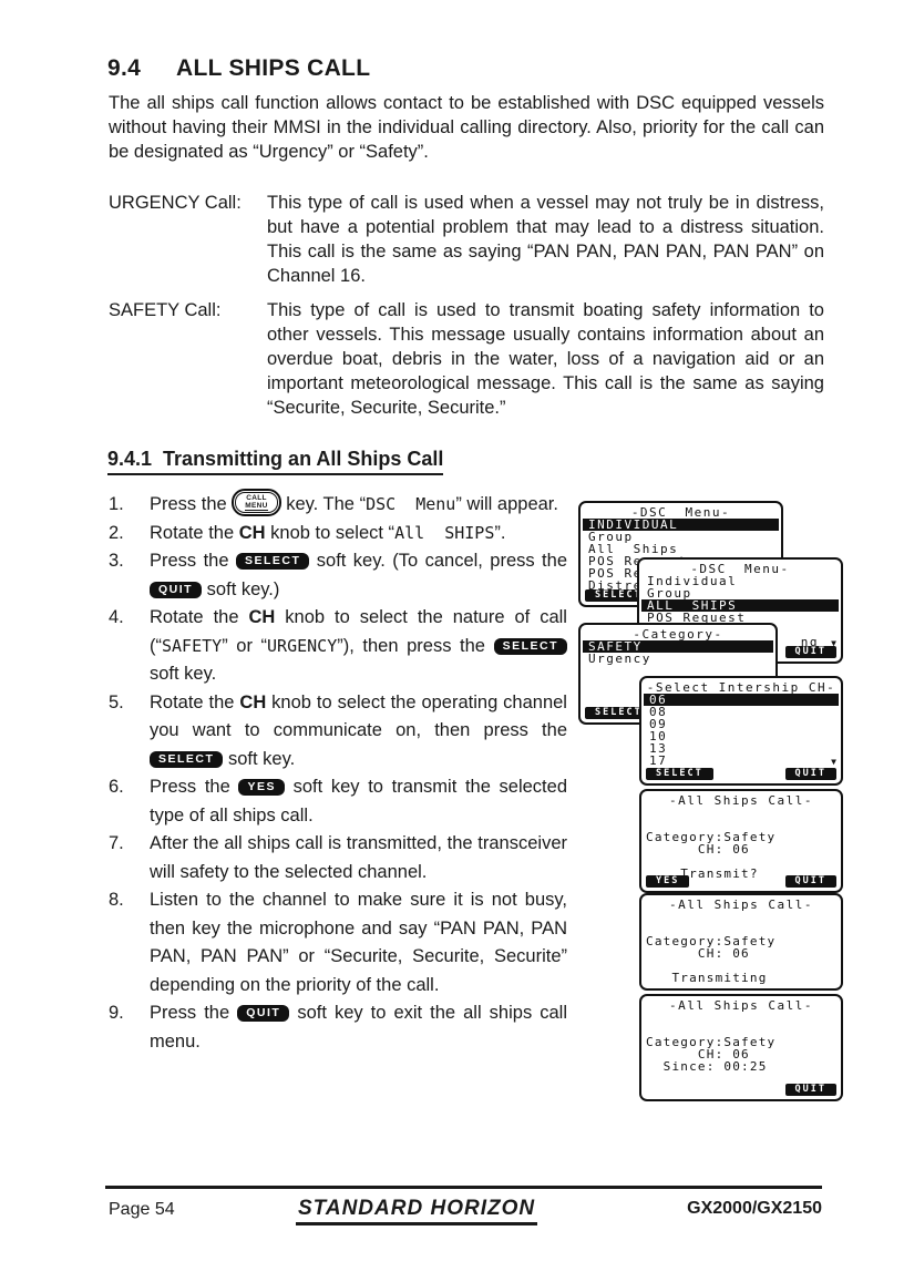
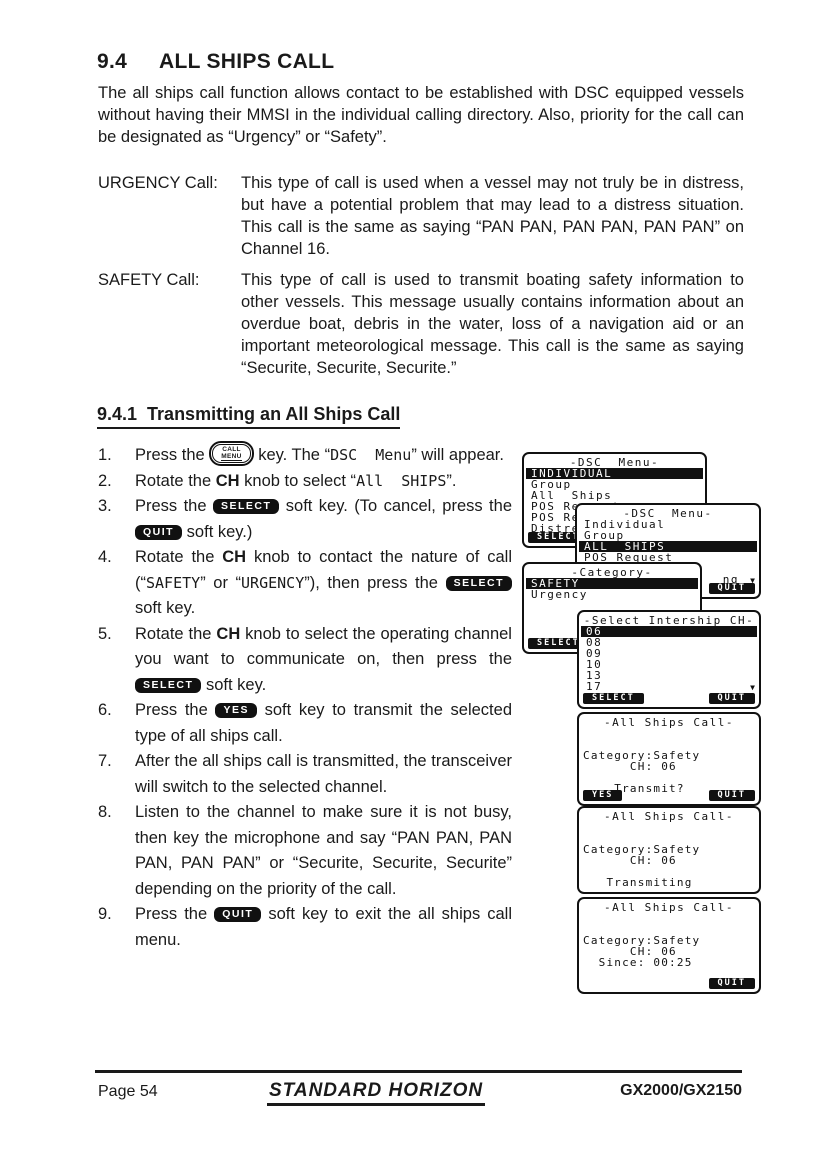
  9.4 ALL SHIPS CALL
  The all ships call function allows contact to be established with DSC equipped vessels without having their MMSI in the individual calling directory. Also, priority for the call can be designated as “Urgency” or “Safety”.
  URGENCY Call:
  This type of call is used when a vessel may not truly be in distress, but have a potential problem that may lead to a distress situation. This call is the same as saying “PAN PAN, PAN PAN, PAN PAN” on Channel 16.
  SAFETY Call:
  This type of call is used to transmit boating safety information to other vessels. This message usually contains information about an overdue boat, debris in the water, loss of a navigation aid or an important meteorological message. This call is the same as saying “Securite, Securite, Securite.”
  9.4.1 Transmitting an All Ships Call
  1.
  Press the
  key. The “DSC Menu” will appear.
  2.
  Rotate the CH knob to select “All SHIPS”.
  3.
  Press the SELECT soft key. (To cancel, press the QUIT soft key.)
  4.
- Rotate the CH knob to select the nature of call (“SAFETY” or “URGENCY”), then press the SELECT soft key.
+ Rotate the CH knob to contact the nature of call (“SAFETY” or “URGENCY”), then press the SELECT soft key.
  5.
  Rotate the CH knob to select the operating channel you want to communicate on, then press the SELECT soft key.
  6.
  Press the YES soft key to transmit the selected type of all ships call.
  7.
- After the all ships call is transmitted, the transceiver will safety to the selected channel.
+ After the all ships call is transmitted, the transceiver will switch to the selected channel.
  8.
  Listen to the channel to make sure it is not busy, then key the microphone and say “PAN PAN, PAN PAN, PAN PAN” or “Securite, Securite, Securite” depending on the priority of the call.
  9.
  Press the QUIT soft key to exit the all ships call menu.
  -DSC Menu-
  INDIVIDUAL
  Group
  All Ships
  POS R
  Distr
  SELEC
  -DSC Menu-
  Individual
  Group
  ALL SHIPS
  POS Request
  ng
  ▼
  QUIT
  -Category-
  SAFETY
  Urgency
  SELEC
  -Select Intership CH-
  06
  08
  09
  10
  13
  17
  ▼
  SELECT
  QUIT
  -All Ships Call-
  Category:Safety
  CH: 06
  Transmit?
  YES
  QUIT
  -All Ships Call-
  Category:Safety
  CH: 06
  Transmiting
  -All Ships Call-
  Category:Safety
  CH: 06
  Since: 00:25
  QUIT
  Page 54
  STANDARD HORIZON
  GX2000/GX2150
